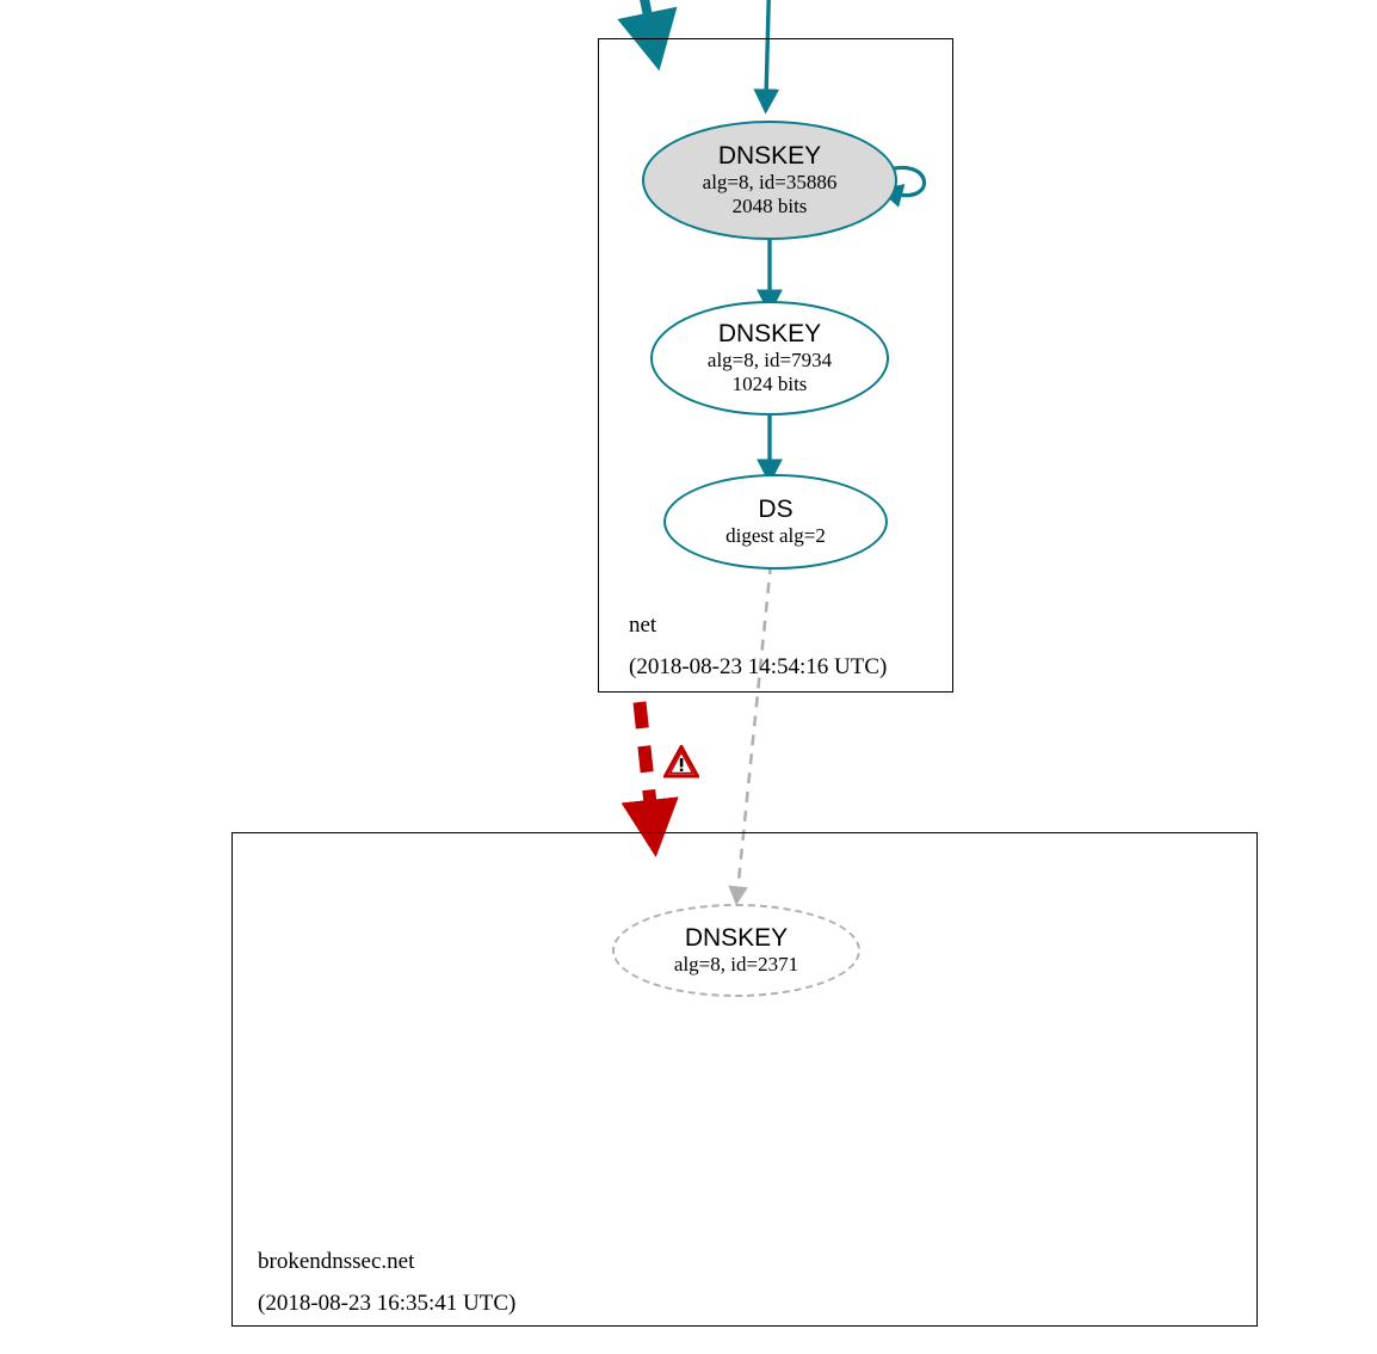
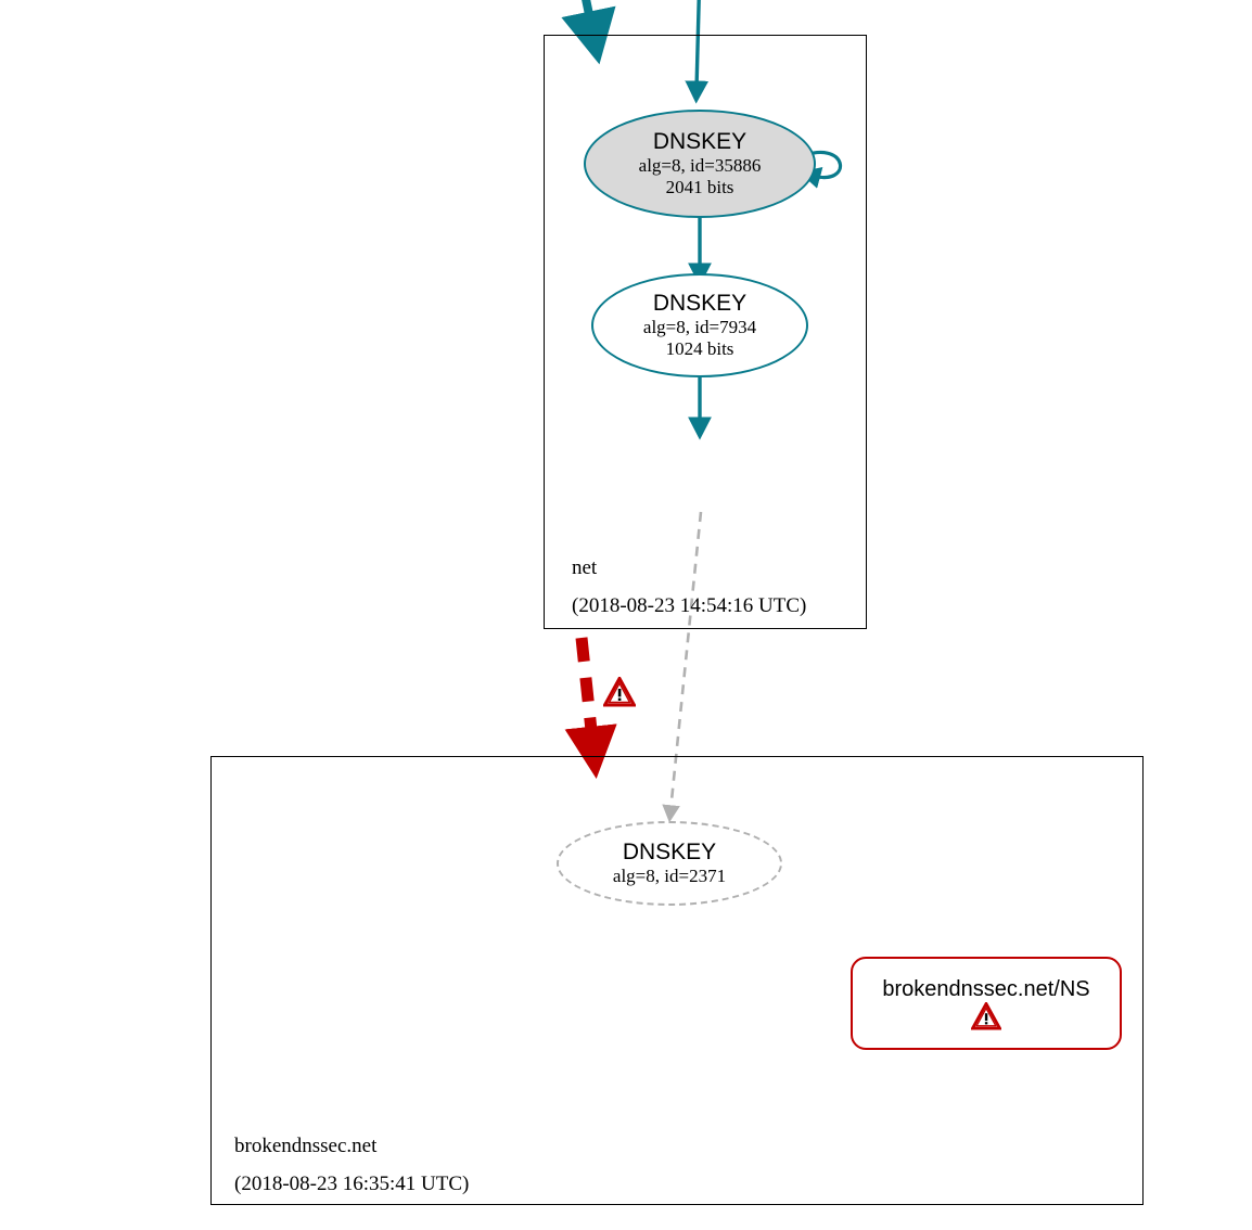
  net
  (2018-08-23 14:54:16 UTC)
  DNSKEY
  alg=8, id=35886
- 2048 bits
+ 2041 bits
  DNSKEY
  alg=8, id=7934
  1024 bits
- DS
- digest alg=2
  brokendnssec.net
  (2018-08-23 16:35:41 UTC)
  DNSKEY
  alg=8, id=2371
+ brokendnssec.net/NS
